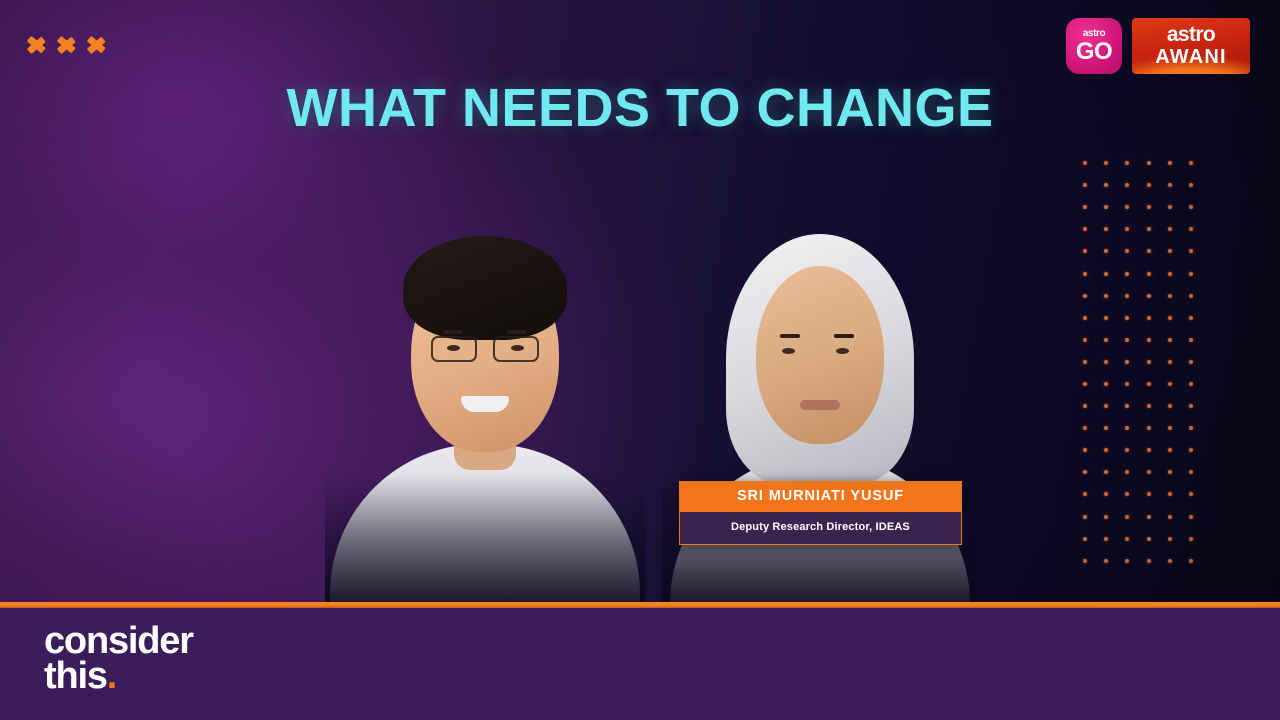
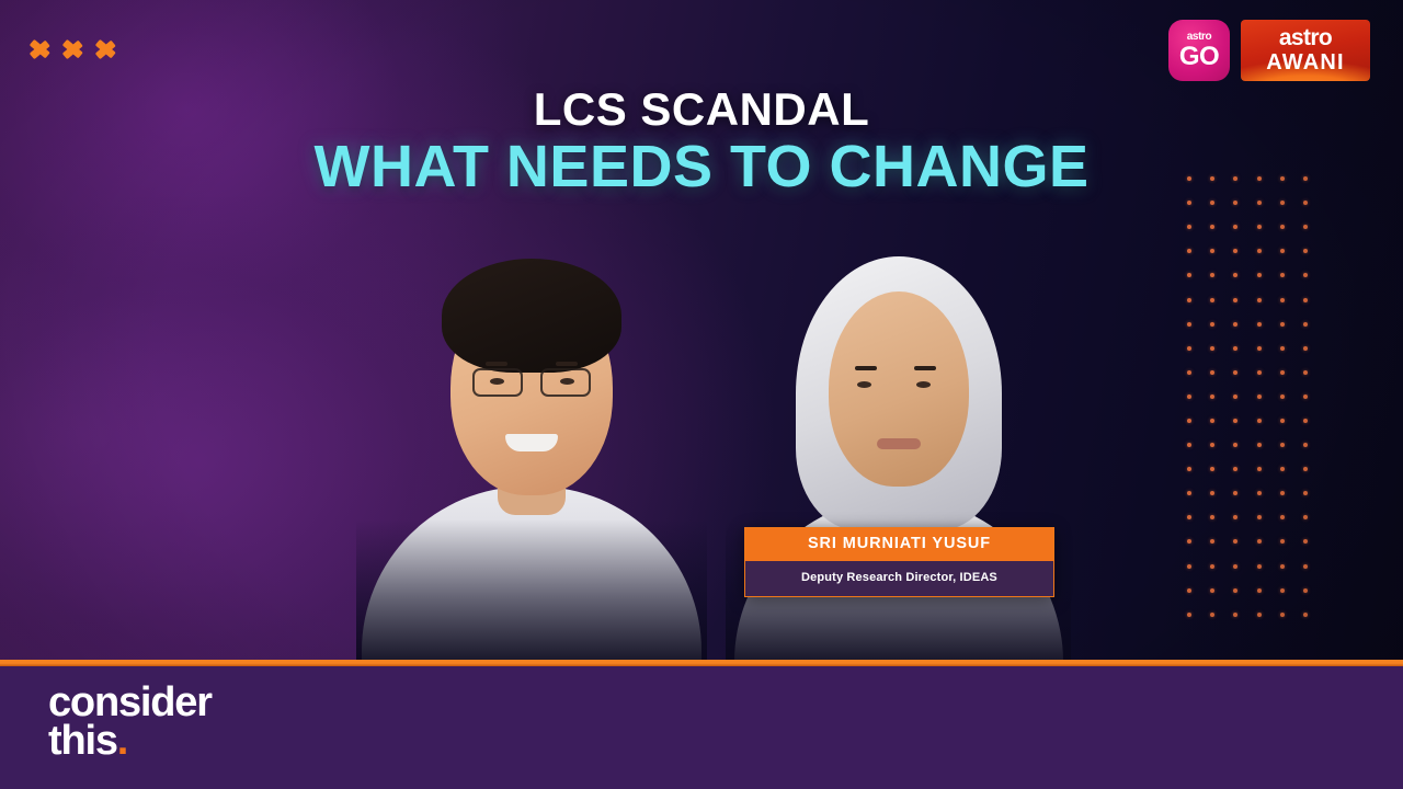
  astro
  GO
  astro
  AWANI
+ LCS SCANDAL
  WHAT NEEDS TO CHANGE
  SRI MURNIATI YUSUF
  Deputy Research Director, IDEAS
  consider
  this.
